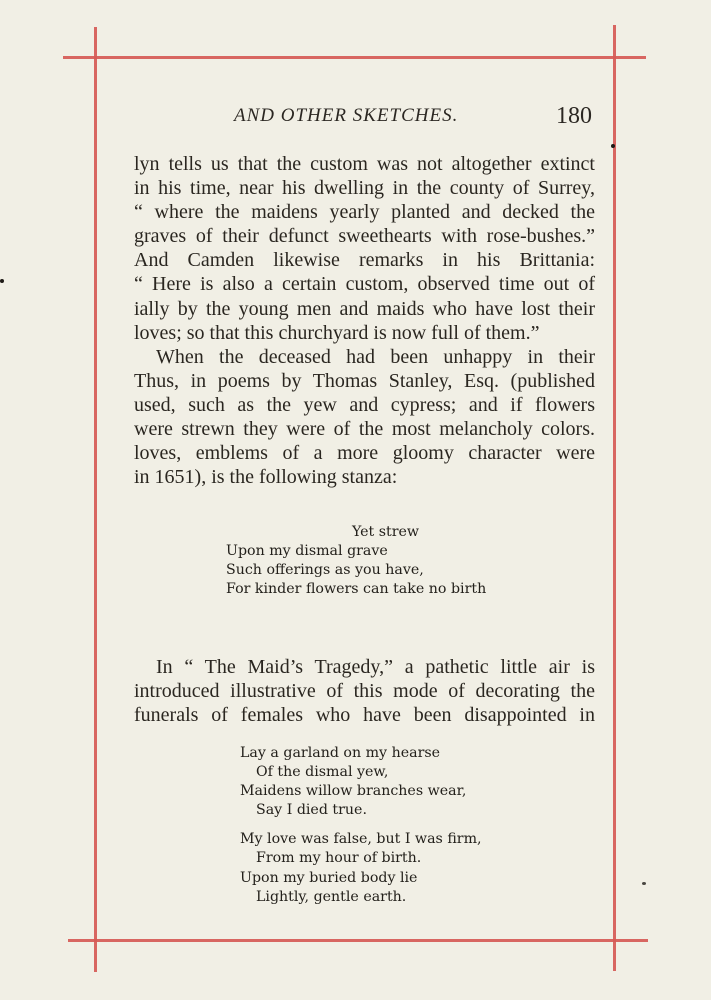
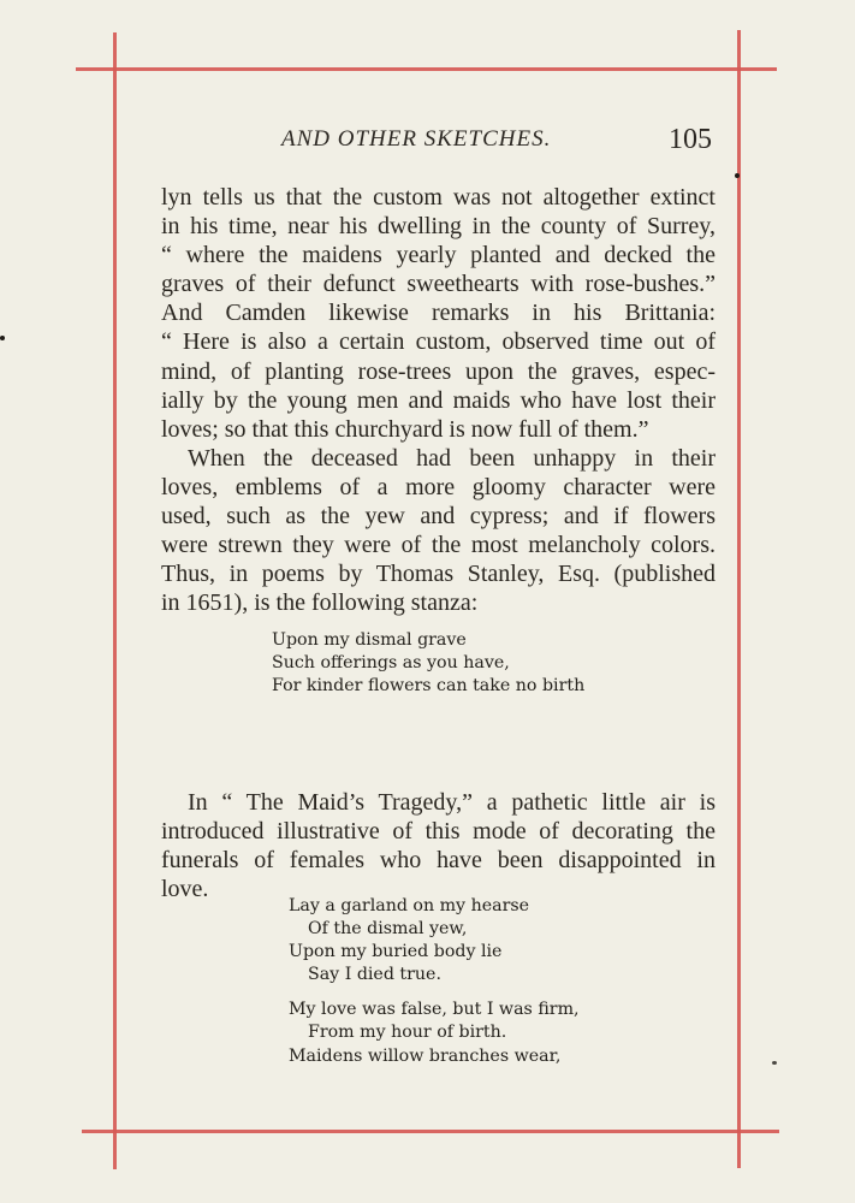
  AND OTHER SKETCHES.
- 180
+ 105
  lyn tells us that the custom was not altogether extinct
  in his time, near his dwelling in the county of Surrey,
  “ where the maidens yearly planted and decked the
  graves of their defunct sweethearts with rose-bushes.”
  And Camden likewise remarks in his Brittania:
  “ Here is also a certain custom, observed time out of
+ mind, of planting rose-trees upon the graves, espec-
  ially by the young men and maids who have lost their
  loves; so that this churchyard is now full of them.”
  When the deceased had been unhappy in their
- Thus, in poems by Thomas Stanley, Esq. (published
+ loves, emblems of a more gloomy character were
  used, such as the yew and cypress; and if flowers
  were strewn they were of the most melancholy colors.
- loves, emblems of a more gloomy character were
+ Thus, in poems by Thomas Stanley, Esq. (published
  in 1651), is the following stanza:
- Yet strew
  Upon my dismal grave
  Such offerings as you have,
  For kinder flowers can take no birth
  In “ The Maid’s Tragedy,” a pathetic little air is
  introduced illustrative of this mode of decorating the
  funerals of females who have been disappointed in
+ love.
  Lay a garland on my hearse
  Of the dismal yew,
- Maidens willow branches wear,
+ Upon my buried body lie
  Say I died true.
  My love was false, but I was firm,
  From my hour of birth.
- Upon my buried body lie
+ Maidens willow branches wear,
- Lightly, gentle earth.
